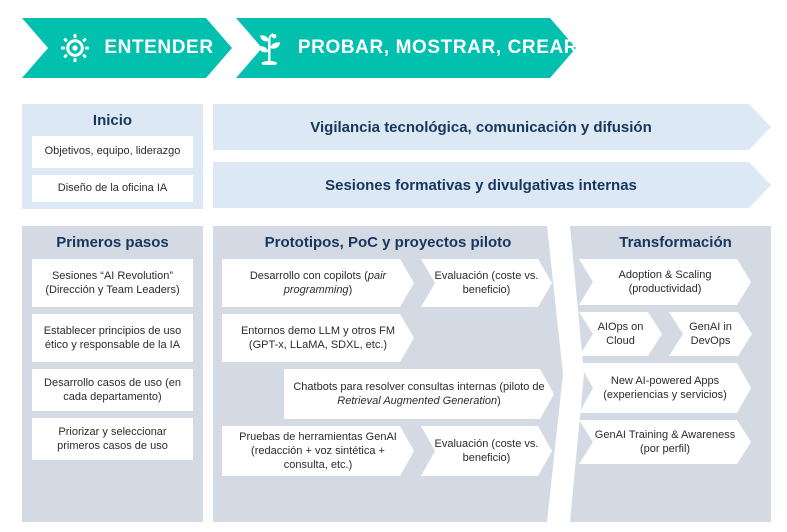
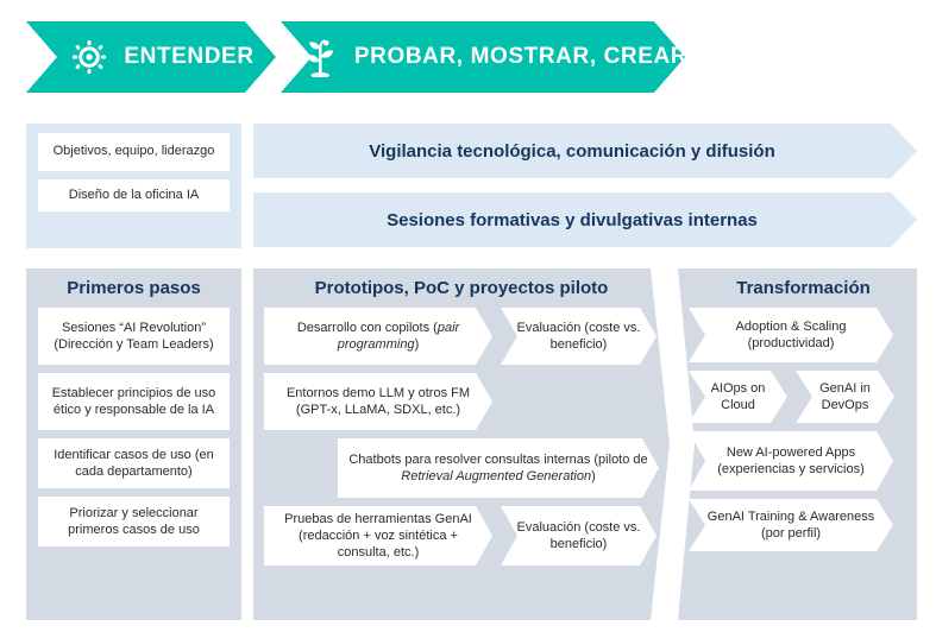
  ENTENDER
  PROBAR, MOSTRAR, CREAR
- Inicio
  Objetivos, equipo, liderazgo
  Diseño de la oficina IA
  Vigilancia tecnológica, comunicación y difusión
  Sesiones formativas y divulgativas internas
  Primeros pasos
  Sesiones “AI Revolution” (Dirección y Team Leaders)
  Establecer principios de uso ético y responsable de la IA
- Desarrollo casos de uso (en cada departamento)
+ Identificar casos de uso (en cada departamento)
  Priorizar y seleccionar primeros casos de uso
  Prototipos, PoC y proyectos piloto
  Desarrollo con copilots (pair programming)
  Evaluación (coste vs. beneficio)
  Entornos demo LLM y otros FM (GPT-x, LLaMA, SDXL, etc.)
  Chatbots para resolver consultas internas (piloto de Retrieval Augmented Generation)
  Pruebas de herramientas GenAI (redacción + voz sintética + consulta, etc.)
  Evaluación (coste vs. beneficio)
  Transformación
  Adoption & Scaling (productividad)
  AIOps on Cloud
  GenAI in DevOps
  New AI-powered Apps (experiencias y servicios)
  GenAI Training & Awareness (por perfil)
